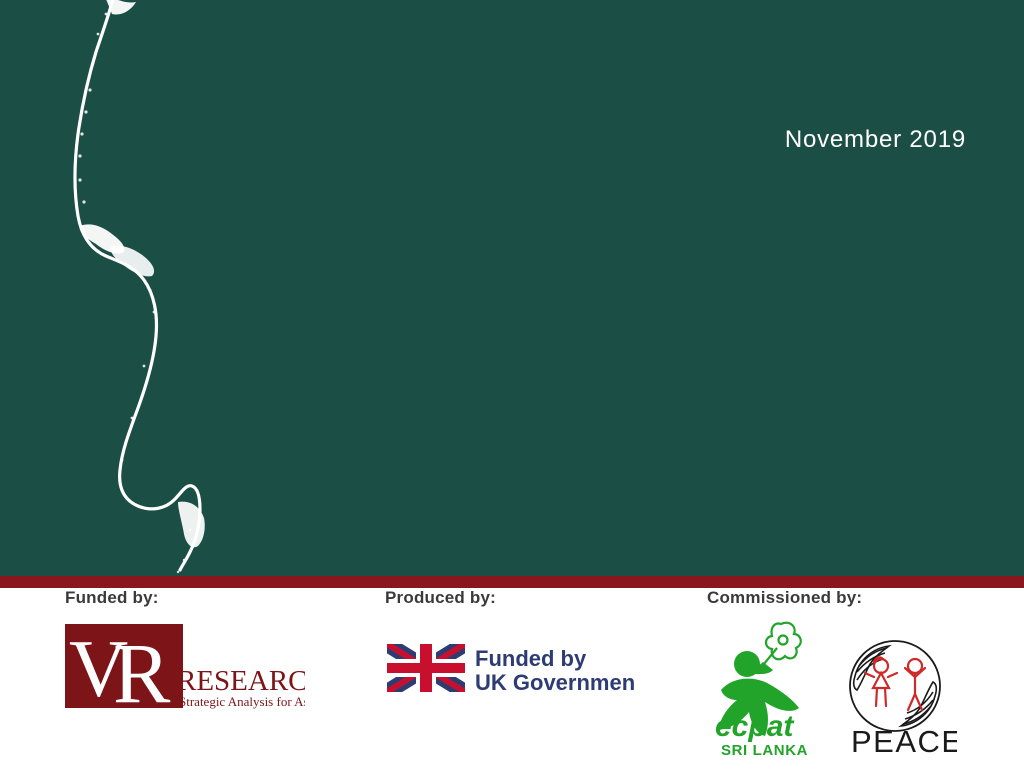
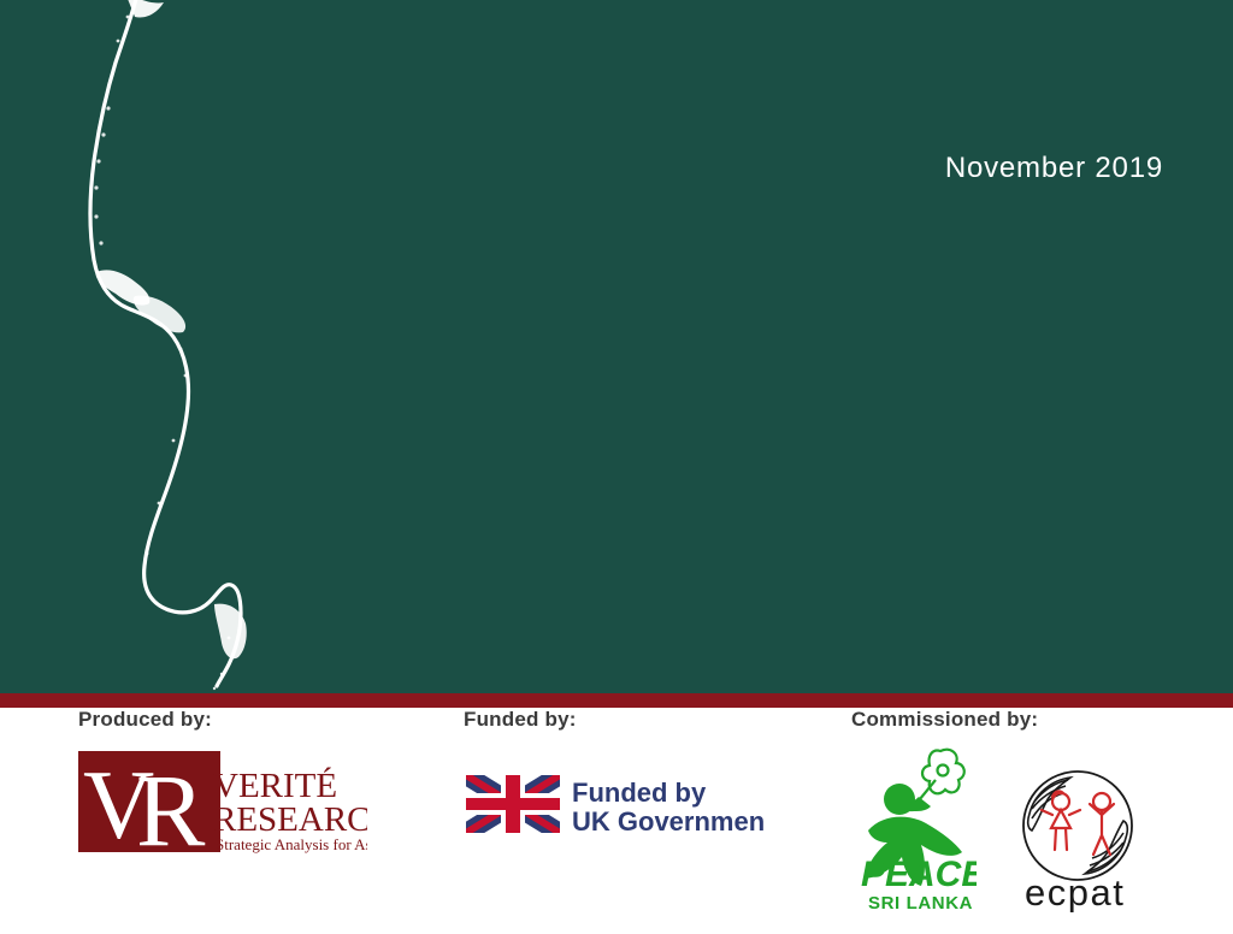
  November 2019
- Funded by:
+ Produced by:
  V
  R
+ VERITÉ
  RESEARC
  Strategic Analysis for A
- Produced by:
+ Funded by:
  Funded by
  UK Governmen
  Commissioned by:
- ecpat
+ PEACE
  SRI LANKA
- PEACE
+ ecpat
